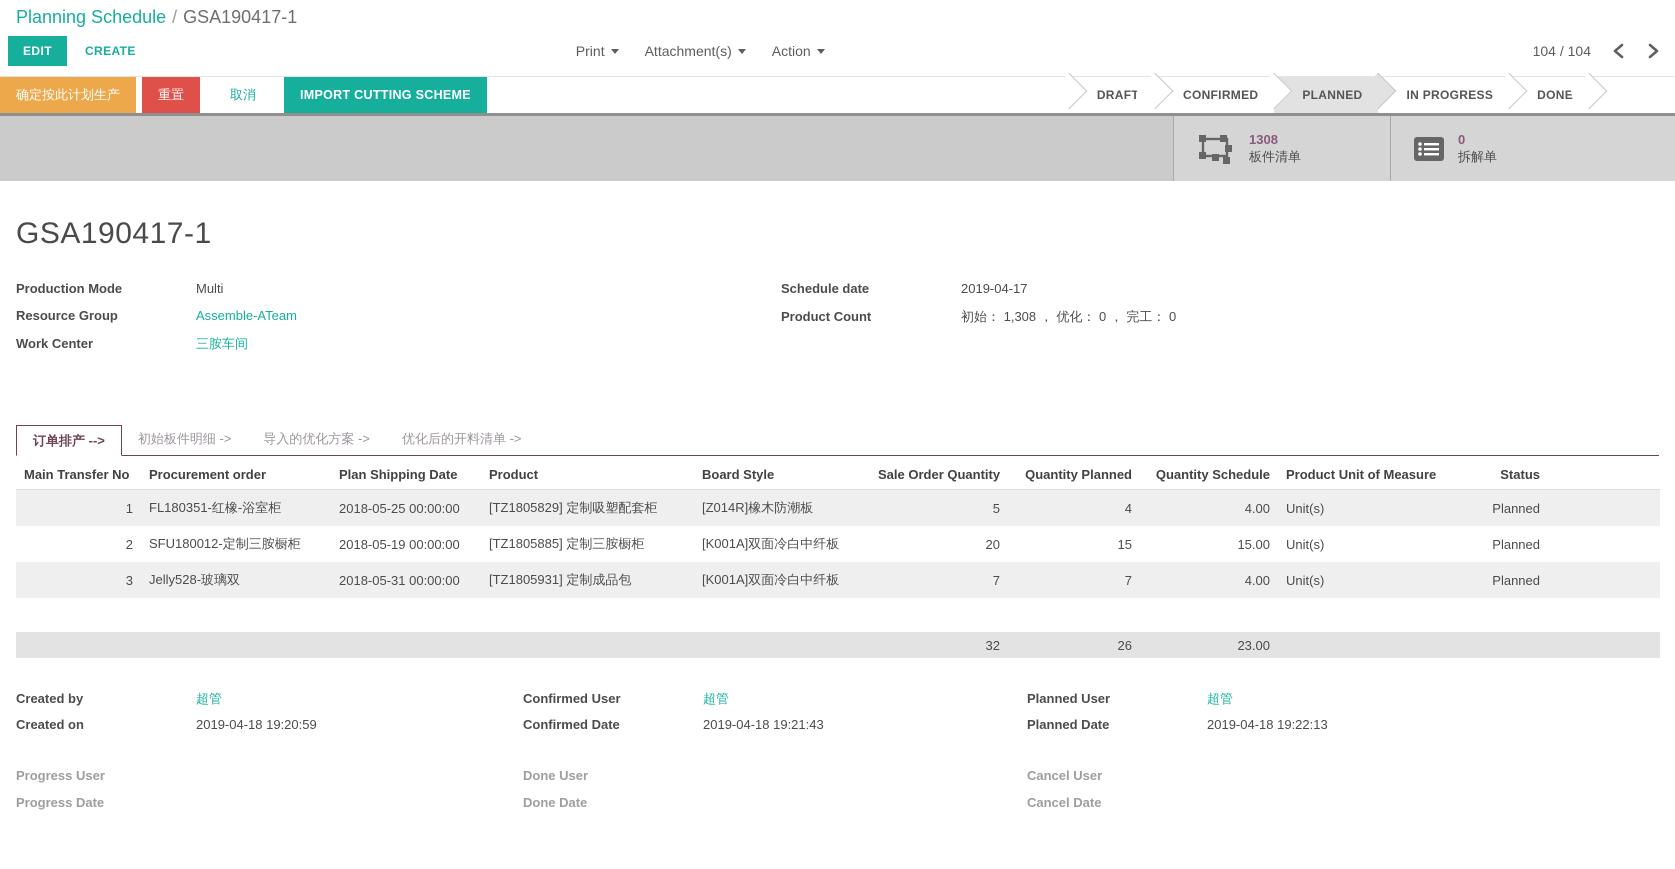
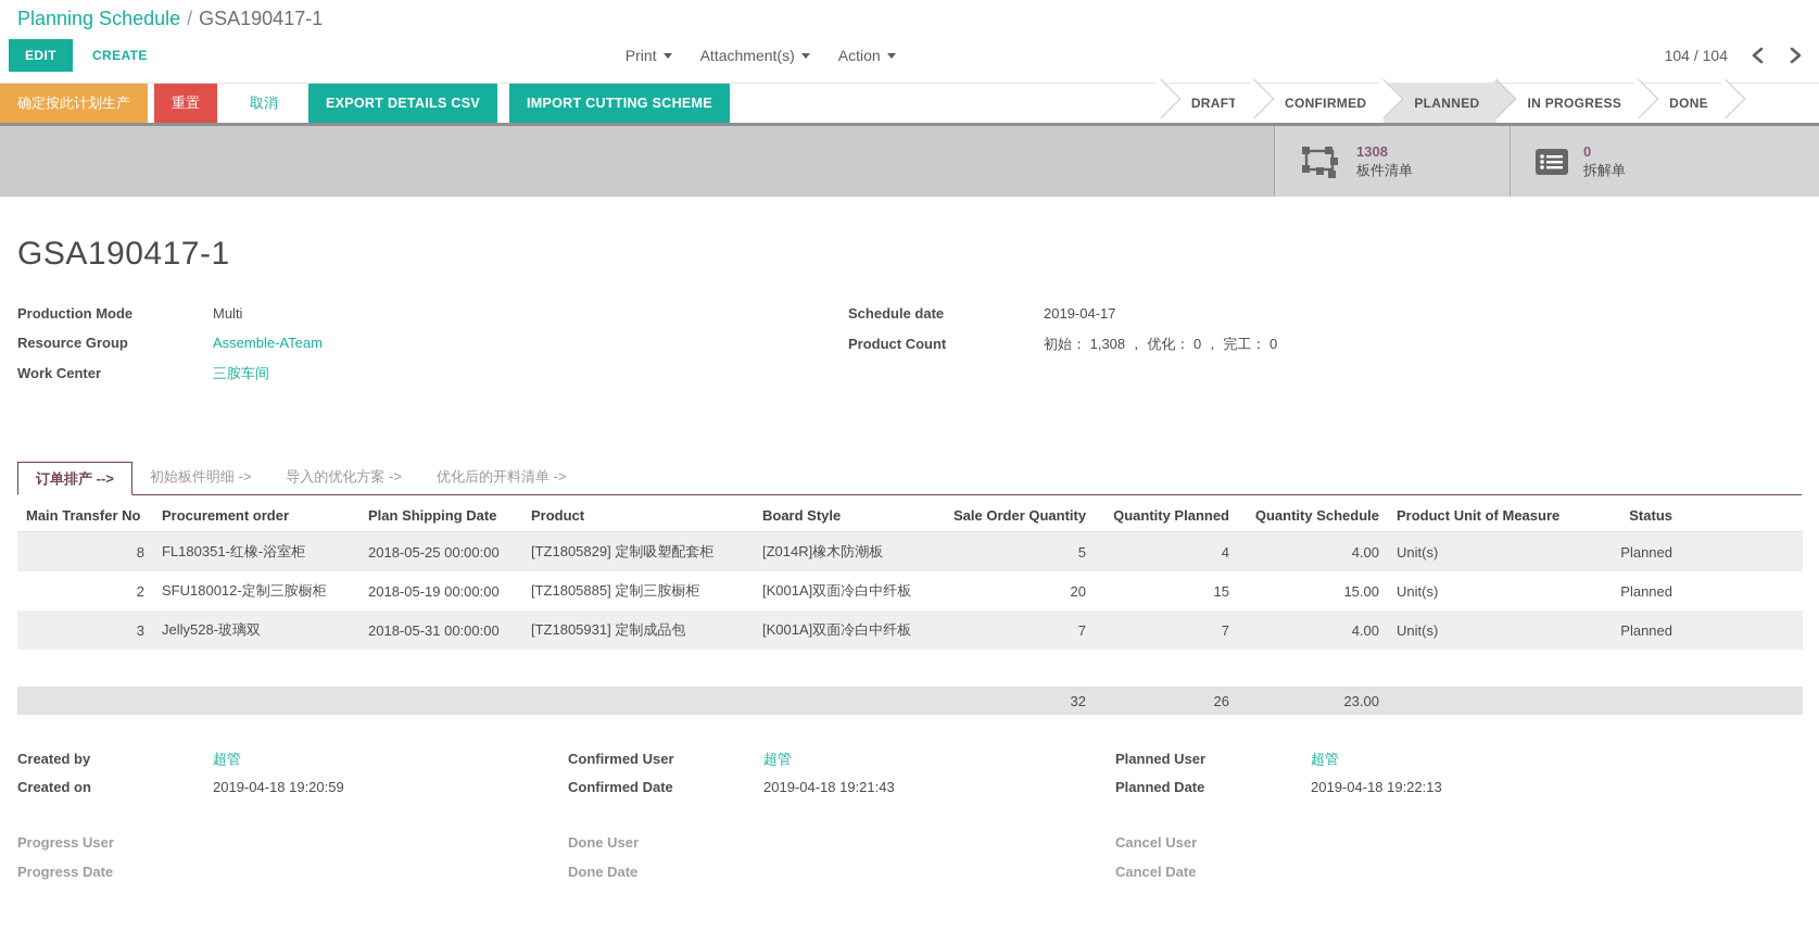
  Planning Schedule / GSA190417-1
  EDIT
  CREATE
  Print
  Attachment(s)
  Action
  104 / 104
  确定按此计划生产
  重置
  取消
+ EXPORT DETAILS CSV
  IMPORT CUTTING SCHEME
  DRAFT
  CONFIRMED
  PLANNED
  IN PROGRESS
  DONE
  1308
  板件清单
  0
  拆解单
  GSA190417-1
  Production Mode
  Multi
  Resource Group
  Assemble-ATeam
  Work Center
  三胺车间
  Schedule date
  2019-04-17
  Product Count
  初始： 1,308 ， 优化： 0 ， 完工： 0
  订单排产 -->
  初始板件明细 ->
  导入的优化方案 ->
  优化后的开料清单 ->
  Main Transfer No	Procurement order	Plan Shipping Date	Product	Board Style	Sale Order Quantity	Quantity Planned	Quantity Schedule	Product Unit of Measure	Status
- 1	FL180351-红橡-浴室柜	2018-05-25 00:00:00	[TZ1805829] 定制吸塑配套柜	[Z014R]橡木防潮板	5	4	4.00	Unit(s)	Planned
+ 8	FL180351-红橡-浴室柜	2018-05-25 00:00:00	[TZ1805829] 定制吸塑配套柜	[Z014R]橡木防潮板	5	4	4.00	Unit(s)	Planned
  2	SFU180012-定制三胺橱柜	2018-05-19 00:00:00	[TZ1805885] 定制三胺橱柜	[K001A]双面冷白中纤板	20	15	15.00	Unit(s)	Planned
  3	Jelly528-玻璃双	2018-05-31 00:00:00	[TZ1805931] 定制成品包	[K001A]双面冷白中纤板	7	7	4.00	Unit(s)	Planned
  					32	26	23.00
  Created by
  超管
  Created on
  2019-04-18 19:20:59
  Progress User
  Progress Date
  Confirmed User
  超管
  Confirmed Date
  2019-04-18 19:21:43
  Done User
  Done Date
  Planned User
  超管
  Planned Date
  2019-04-18 19:22:13
  Cancel User
  Cancel Date
